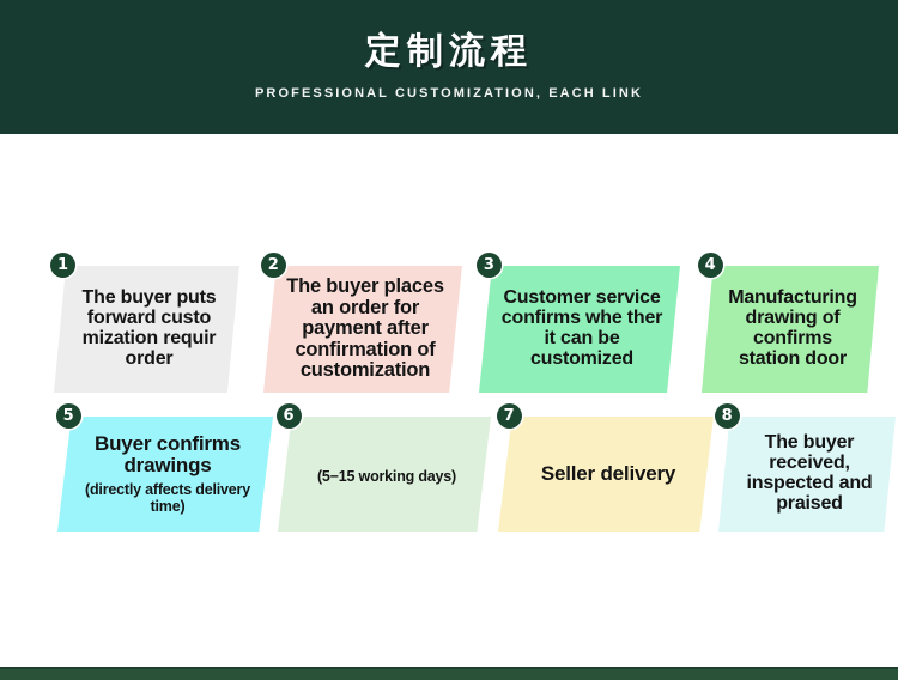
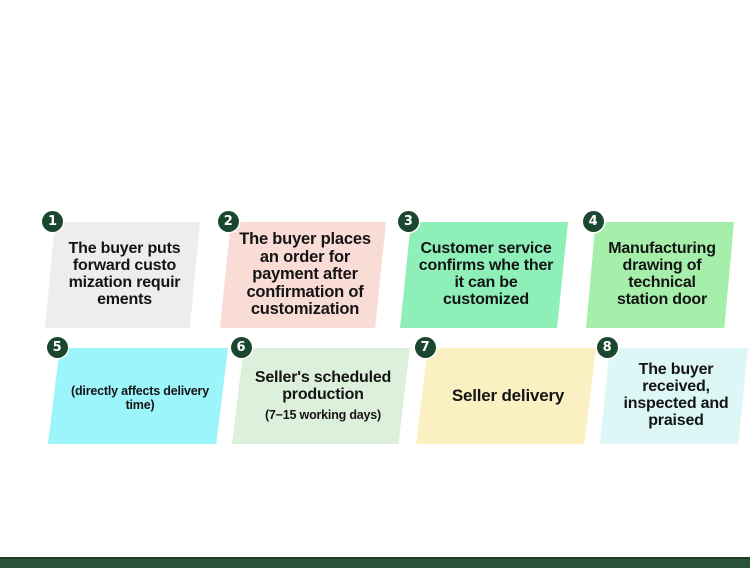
- 定制流程
- PROFESSIONAL CUSTOMIZATION, EACH LINK
- The buyer puts forward custo mization requir order
+ The buyer puts forward custo mization requir ements
  1
  The buyer places an order for payment after confirmation of customization
  2
  Customer service confirms whe ther it can be customized
  3
- Manufacturing drawing of confirms station door
+ Manufacturing drawing of technical station door
  4
- Buyer confirms drawings
  (directly affects delivery time)
  5
+ Seller's scheduled production
- (5−15 working days)
+ (7−15 working days)
  6
  Seller delivery
  7
  The buyer received, inspected and praised
  8
